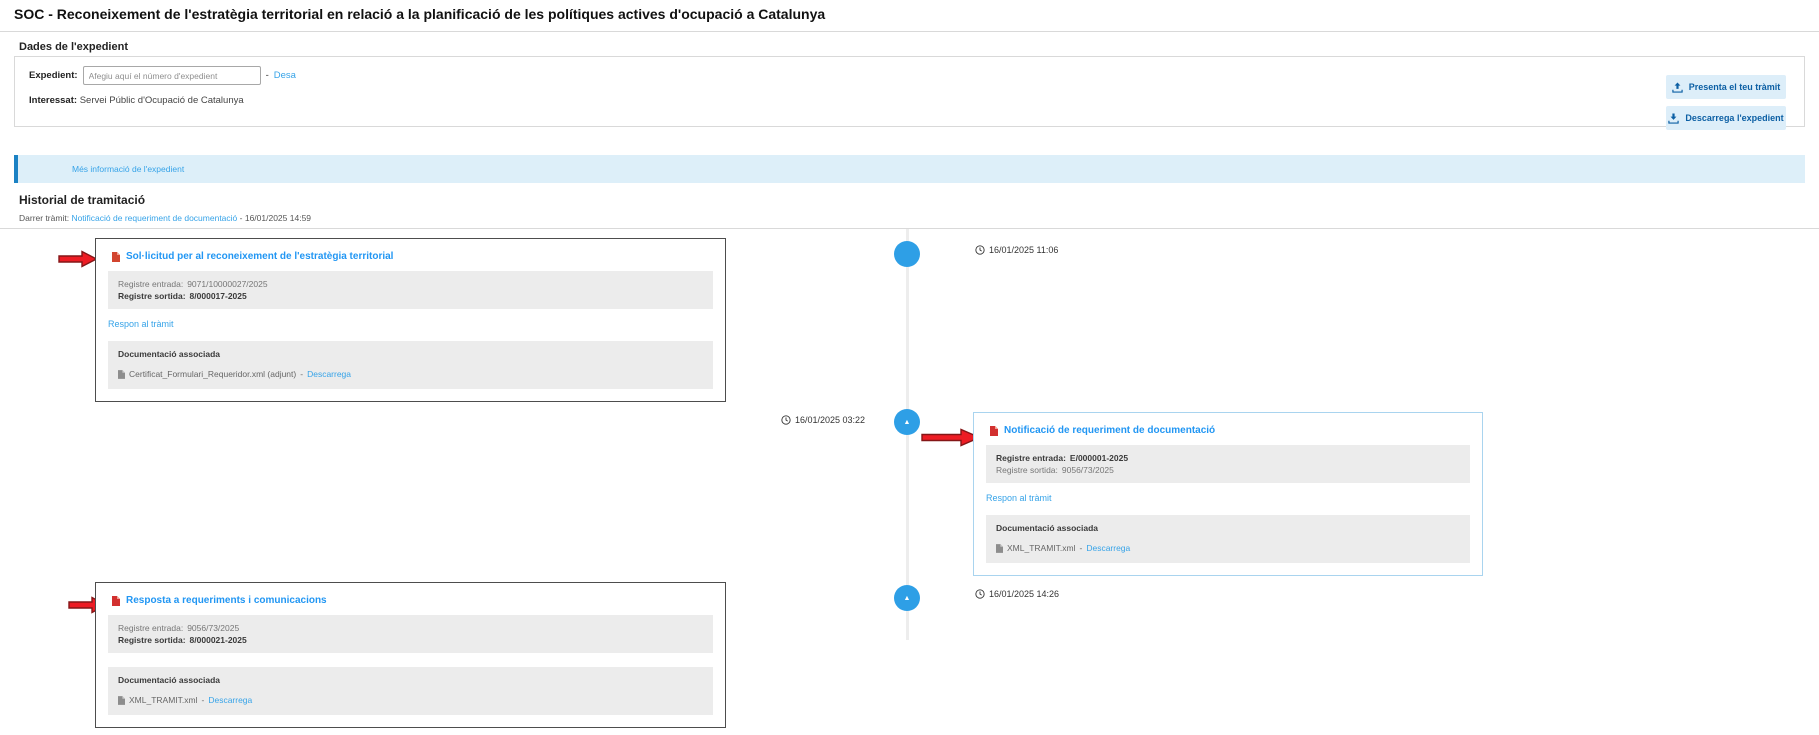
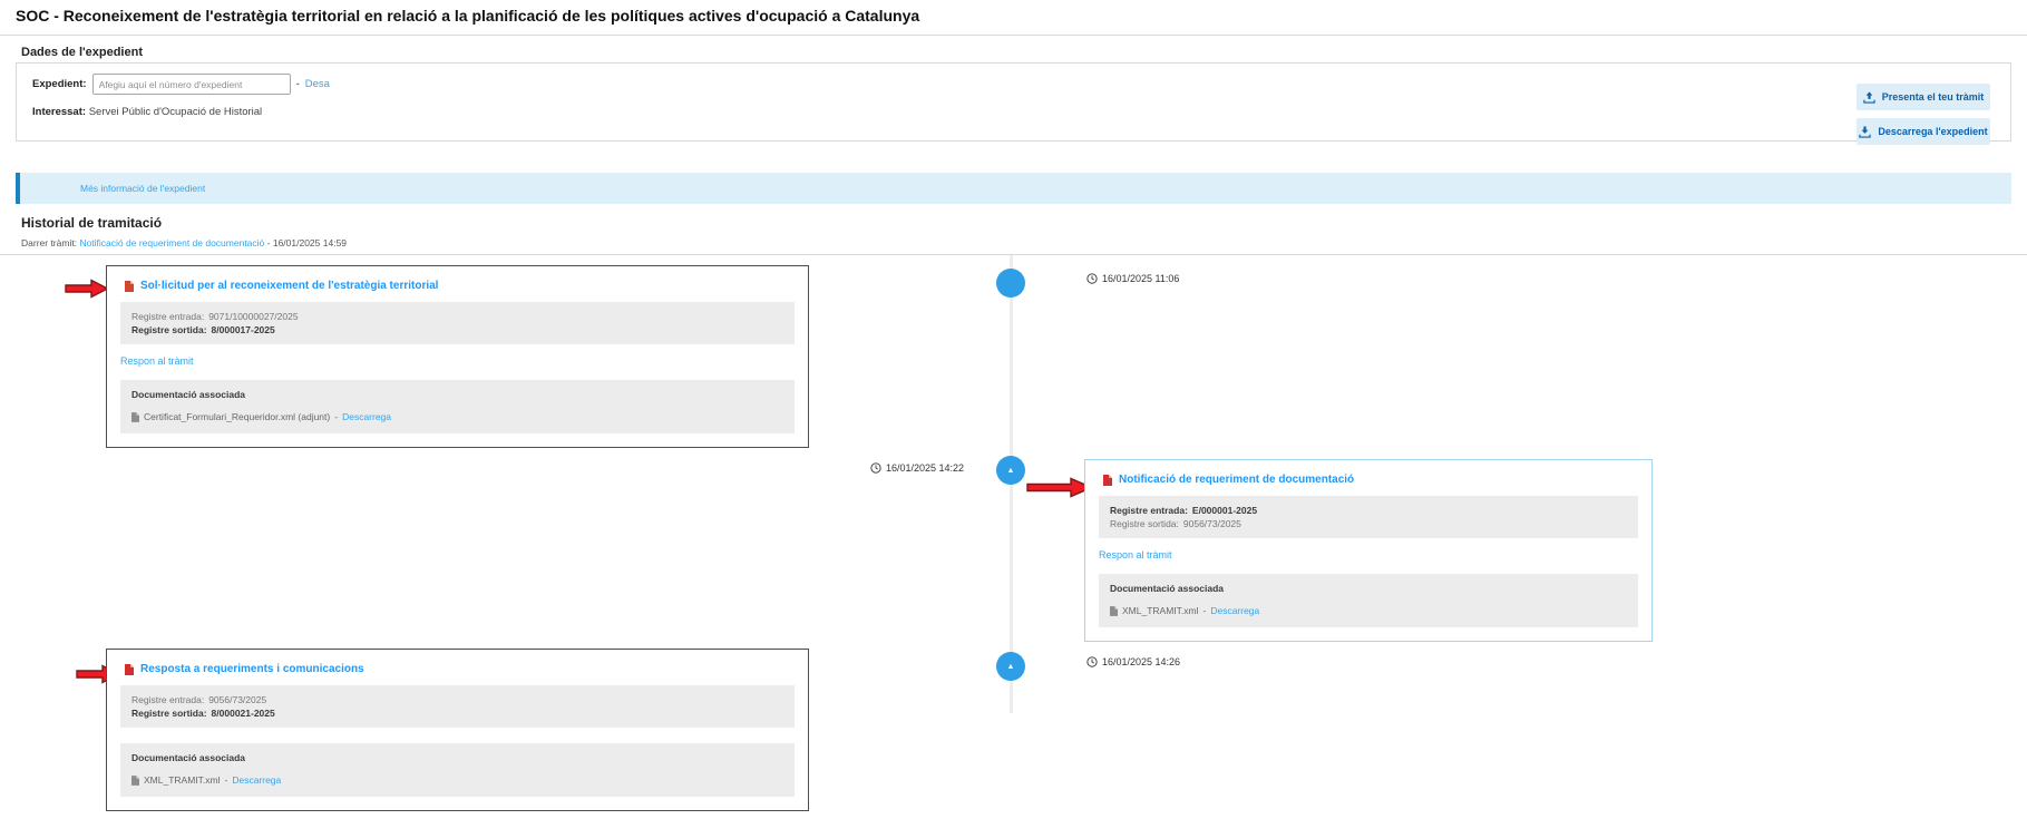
  SOC - Reconeixement de l'estratègia territorial en relació a la planificació de les polítiques actives d'ocupació a Catalunya
  Dades de l'expedient
  Expedient:
  Afegiu aquí el número d'expedient
  -
  Desa
- Interessat: Servei Públic d'Ocupació de Catalunya
+ Interessat: Servei Públic d'Ocupació de Historial
  Presenta el teu tràmit
  Descarrega l'expedient
  Més informació de l'expedient
  Historial de tramitació
  Darrer tràmit: Notificació de requeriment de documentació - 16/01/2025 14:59
  16/01/2025 11:06
  Sol·licitud per al reconeixement de l'estratègia territorial
  Registre entrada: 9071/10000027/2025
  Registre sortida: 8/000017-2025
  Respon al tràmit
  Documentació associada
  Certificat_Formulari_Requeridor.xml (adjunt)
  -
  Descarrega
- 16/01/2025 03:22
+ 16/01/2025 14:22
  Notificació de requeriment de documentació
  Registre entrada: E/000001-2025
  Registre sortida: 9056/73/2025
  Respon al tràmit
  Documentació associada
  XML_TRAMIT.xml
  -
  Descarrega
  16/01/2025 14:26
  Resposta a requeriments i comunicacions
  Registre entrada: 9056/73/2025
  Registre sortida: 8/000021-2025
  Documentació associada
  XML_TRAMIT.xml
  -
  Descarrega
